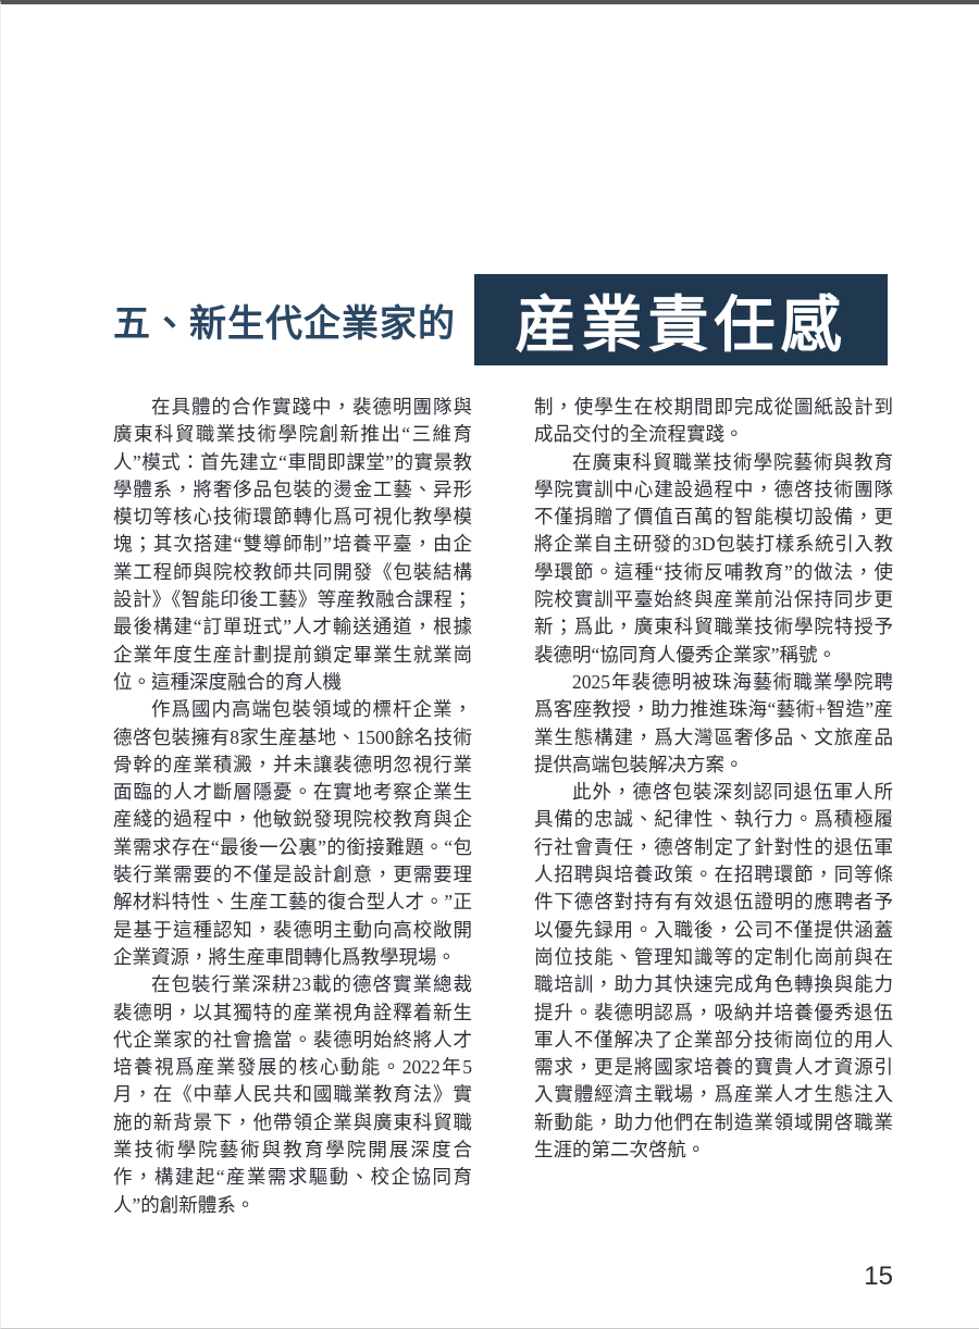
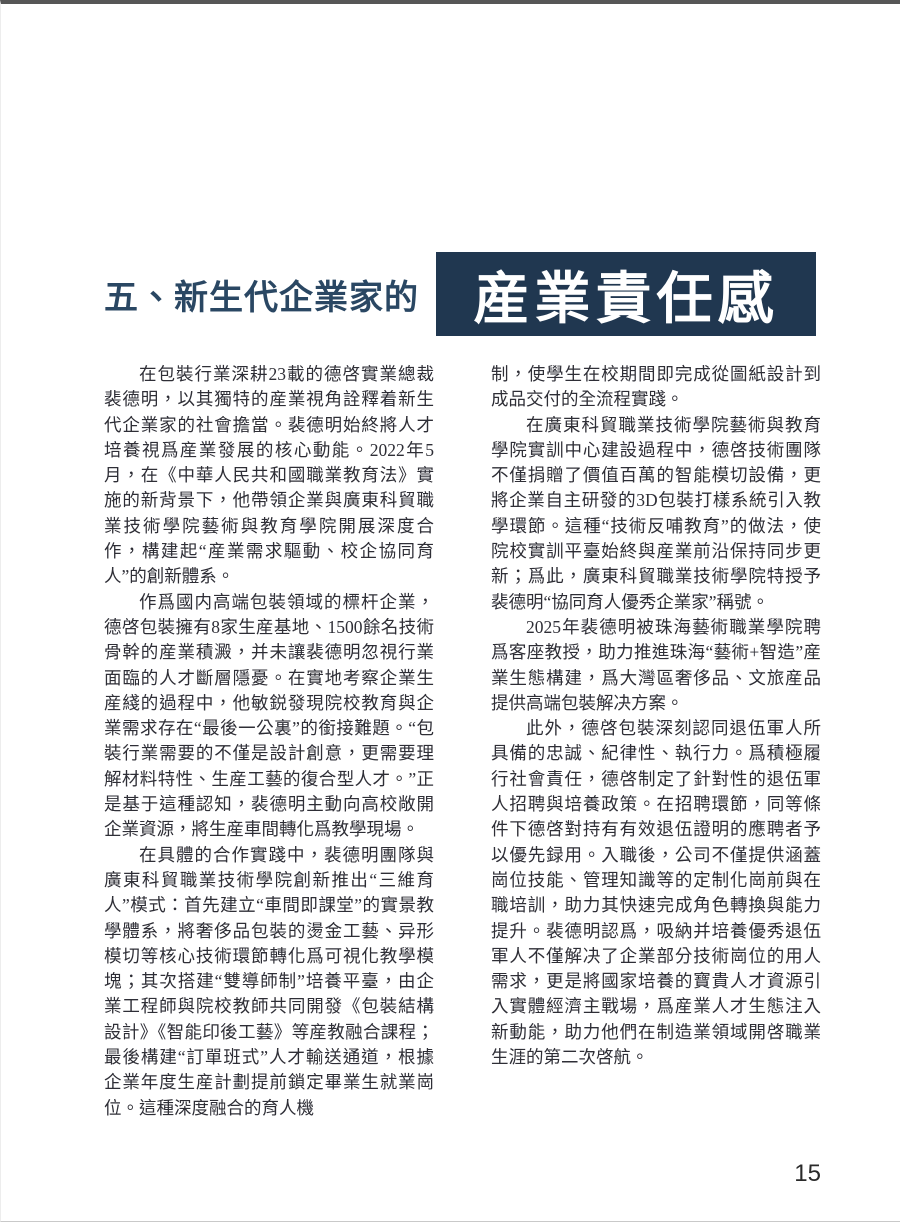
  五、新生代企業家的
  産業責任感
- 在具體的合作實踐中，裴德明團隊與廣東科貿職業技術學院創新推出“三維育人”模式：首先建立“車間即課堂”的實景教學體系，將奢侈品包裝的燙金工藝、异形模切等核心技術環節轉化爲可視化教學模塊；其次搭建“雙導師制”培養平臺，由企業工程師與院校教師共同開發《包裝結構設計》《智能印後工藝》等産教融合課程；最後構建“訂單班式”人才輸送通道，根據企業年度生産計劃提前鎖定畢業生就業崗位。這種深度融合的育人機
+ 在包裝行業深耕23載的德啓實業總裁裴德明，以其獨特的産業視角詮釋着新生代企業家的社會擔當。裴德明始終將人才培養視爲産業發展的核心動能。2022年5月，在《中華人民共和國職業教育法》實施的新背景下，他帶領企業與廣東科貿職業技術學院藝術與教育學院開展深度合作，構建起“産業需求驅動、校企協同育人”的創新體系。
  作爲國内高端包裝領域的標杆企業，德啓包裝擁有8家生産基地、1500餘名技術骨幹的産業積澱，并未讓裴德明忽視行業面臨的人才斷層隱憂。在實地考察企業生産綫的過程中，他敏鋭發現院校教育與企業需求存在“最後一公裏”的銜接難題。“包裝行業需要的不僅是設計創意，更需要理解材料特性、生産工藝的復合型人才。”正是基于這種認知，裴德明主動向高校敞開企業資源，將生産車間轉化爲教學現場。
- 在包裝行業深耕23載的德啓實業總裁裴德明，以其獨特的産業視角詮釋着新生代企業家的社會擔當。裴德明始終將人才培養視爲産業發展的核心動能。2022年5月，在《中華人民共和國職業教育法》實施的新背景下，他帶領企業與廣東科貿職業技術學院藝術與教育學院開展深度合作，構建起“産業需求驅動、校企協同育人”的創新體系。
+ 在具體的合作實踐中，裴德明團隊與廣東科貿職業技術學院創新推出“三維育人”模式：首先建立“車間即課堂”的實景教學體系，將奢侈品包裝的燙金工藝、异形模切等核心技術環節轉化爲可視化教學模塊；其次搭建“雙導師制”培養平臺，由企業工程師與院校教師共同開發《包裝結構設計》《智能印後工藝》等産教融合課程；最後構建“訂單班式”人才輸送通道，根據企業年度生産計劃提前鎖定畢業生就業崗位。這種深度融合的育人機
  制，使學生在校期間即完成從圖紙設計到成品交付的全流程實踐。
  在廣東科貿職業技術學院藝術與教育學院實訓中心建設過程中，德啓技術團隊不僅捐贈了價值百萬的智能模切設備，更將企業自主研發的3D包裝打樣系統引入教學環節。這種“技術反哺教育”的做法，使院校實訓平臺始終與産業前沿保持同步更新；爲此，廣東科貿職業技術學院特授予裴德明“協同育人優秀企業家”稱號。
  2025年裴德明被珠海藝術職業學院聘爲客座教授，助力推進珠海“藝術+智造”産業生態構建，爲大灣區奢侈品、文旅産品提供高端包裝解决方案。
  此外，德啓包裝深刻認同退伍軍人所具備的忠誠、紀律性、執行力。爲積極履行社會責任，德啓制定了針對性的退伍軍人招聘與培養政策。在招聘環節，同等條件下德啓對持有有效退伍證明的應聘者予以優先録用。入職後，公司不僅提供涵蓋崗位技能、管理知識等的定制化崗前與在職培訓，助力其快速完成角色轉換與能力提升。裴德明認爲，吸納并培養優秀退伍軍人不僅解决了企業部分技術崗位的用人需求，更是將國家培養的寶貴人才資源引入實體經濟主戰場，爲産業人才生態注入新動能，助力他們在制造業領域開啓職業生涯的第二次啓航。
  15
